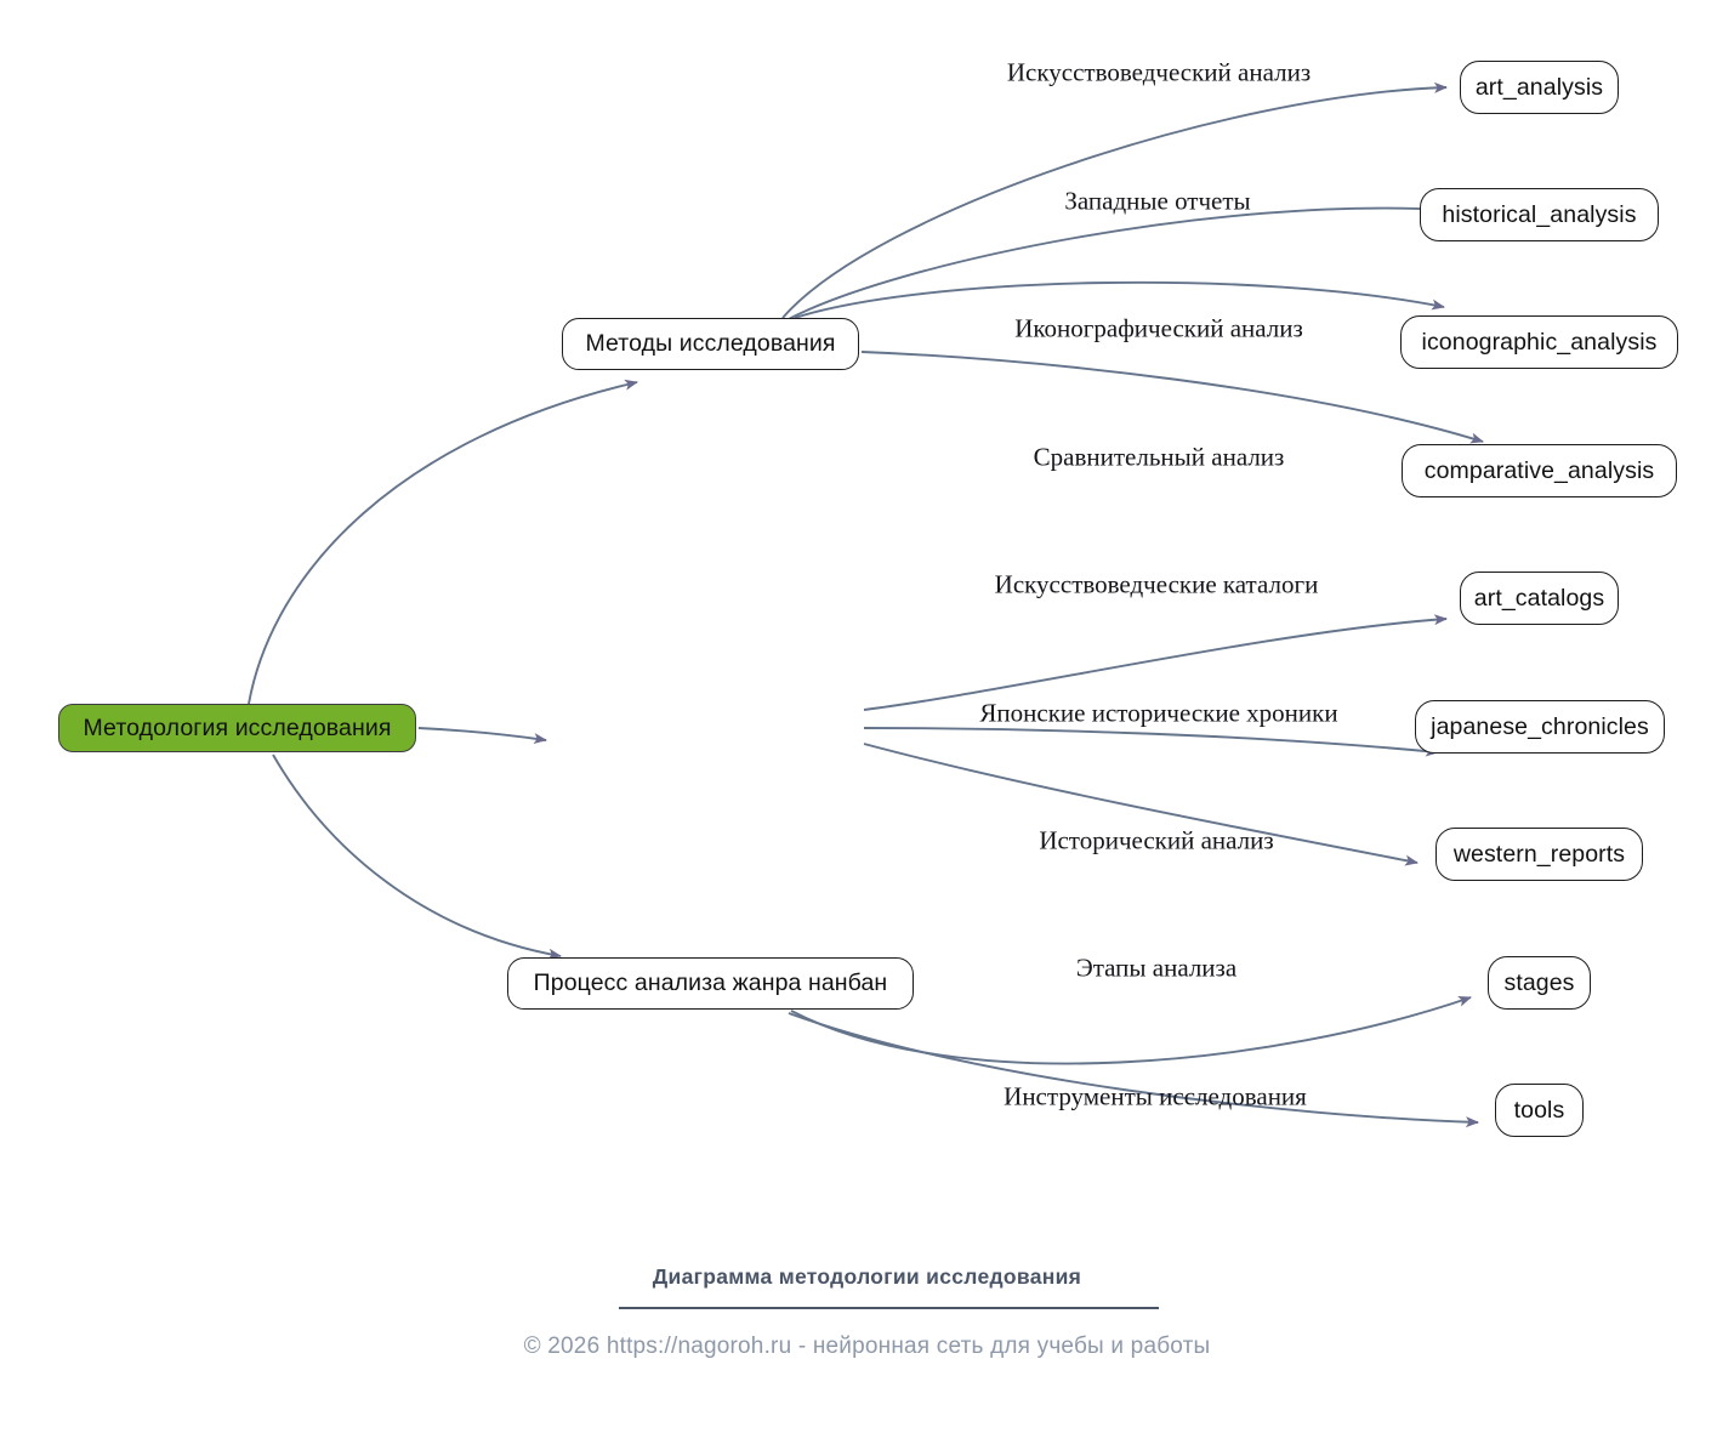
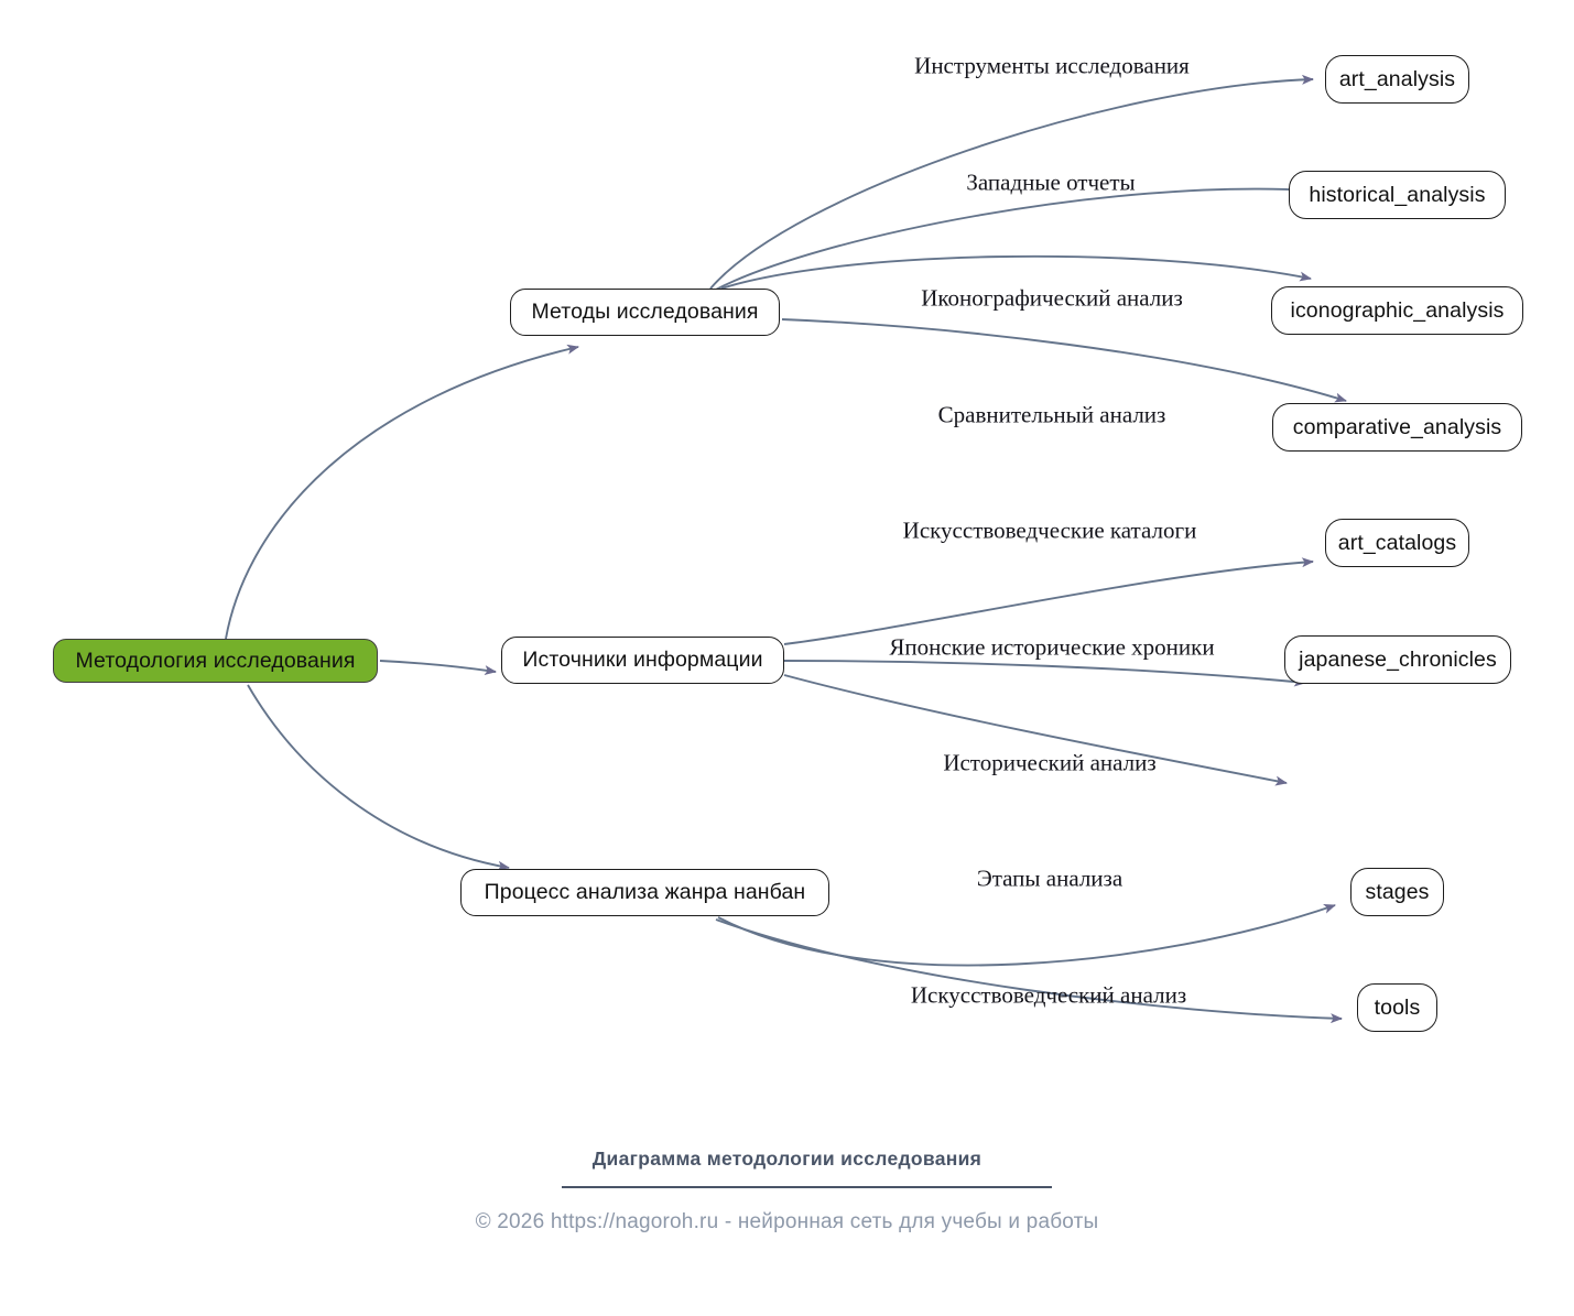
  Методология исследования
  Методы исследования
+ Источники информации
  Процесс анализа жанра нанбан
  art_analysis
  historical_analysis
  iconographic_analysis
  comparative_analysis
  art_catalogs
  japanese_chronicles
- western_reports
  stages
  tools
- Искусствоведческий анализ
+ Инструменты исследования
  Западные отчеты
  Иконографический анализ
  Сравнительный анализ
  Искусствоведческие каталоги
  Японские исторические хроники
  Исторический анализ
  Этапы анализа
- Инструменты исследования
+ Искусствоведческий анализ
  Диаграмма методологии исследования
  © 2026 https://nagoroh.ru - нейронная сеть для учебы и работы
